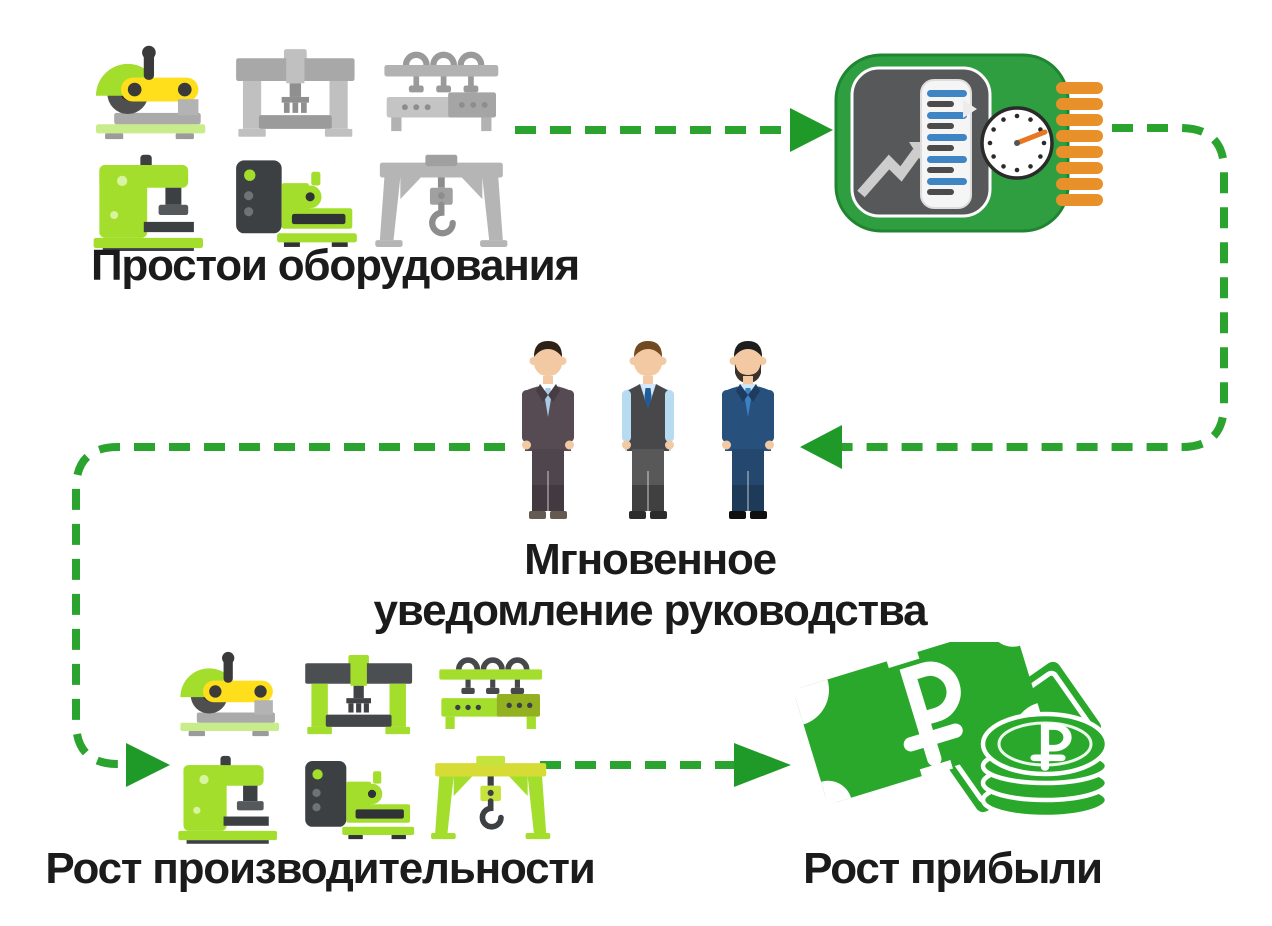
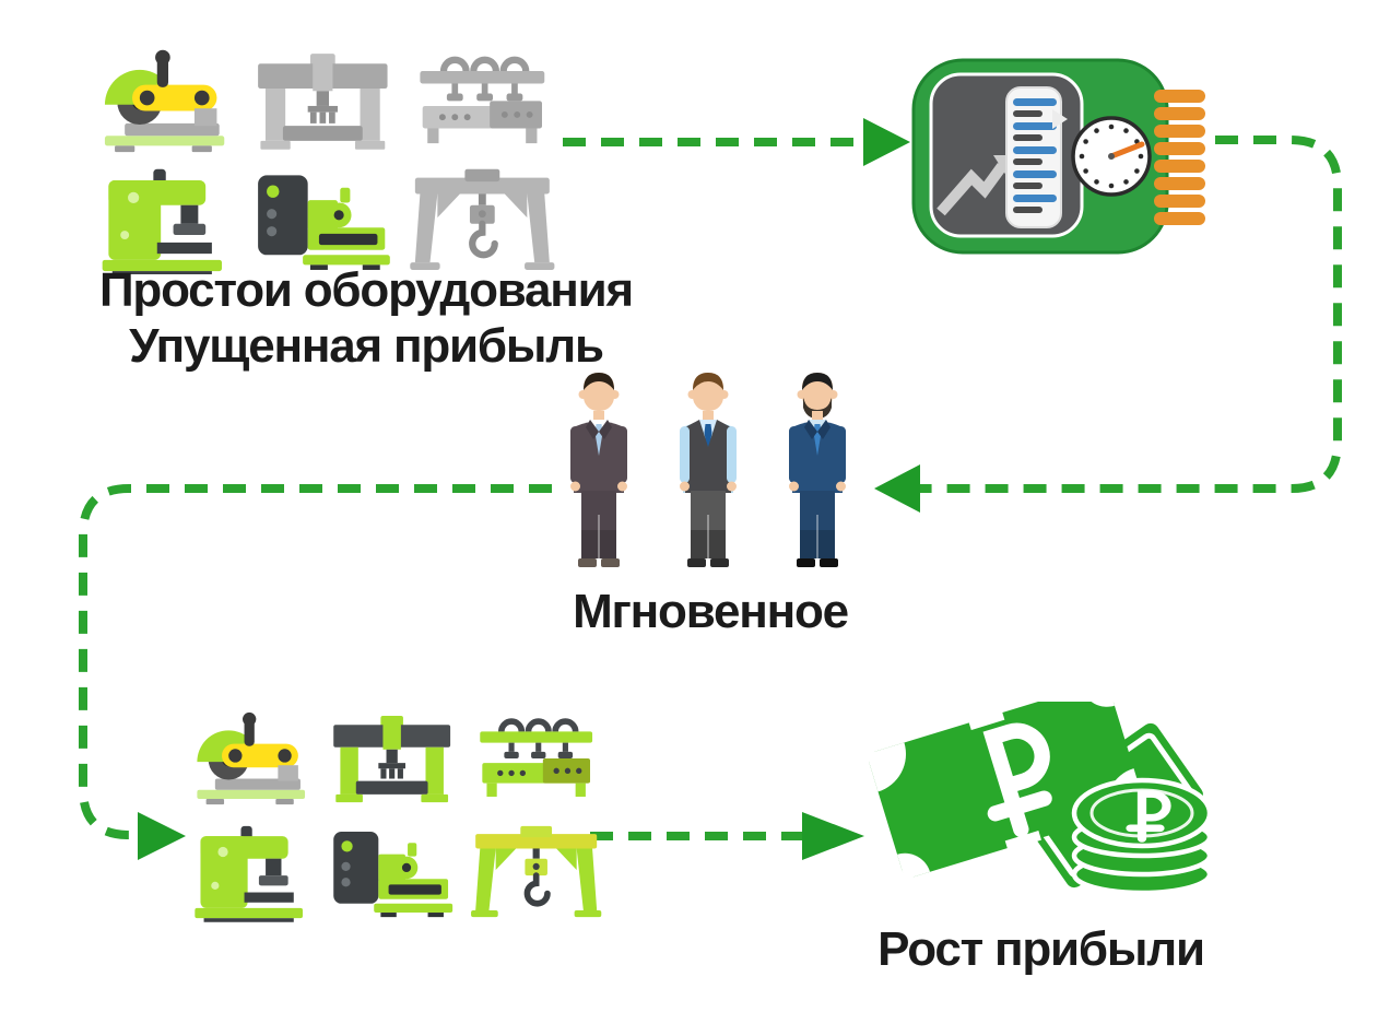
  Простои оборудования
+ Упущенная прибыль
  Мгновенное
- уведомление руководства
- Рост производительности
  Рост прибыли
